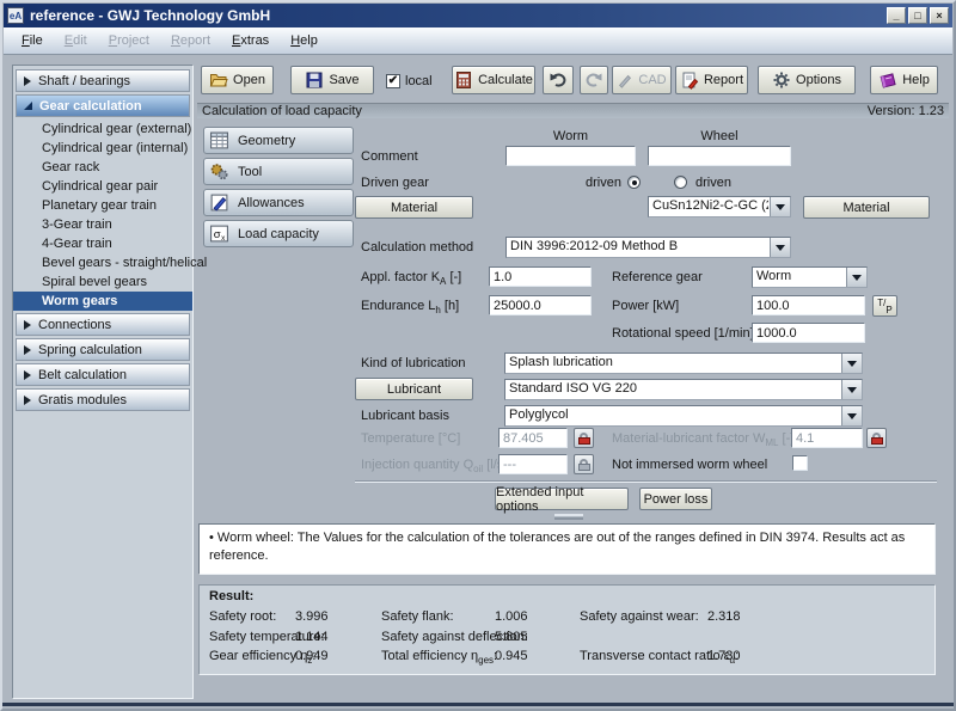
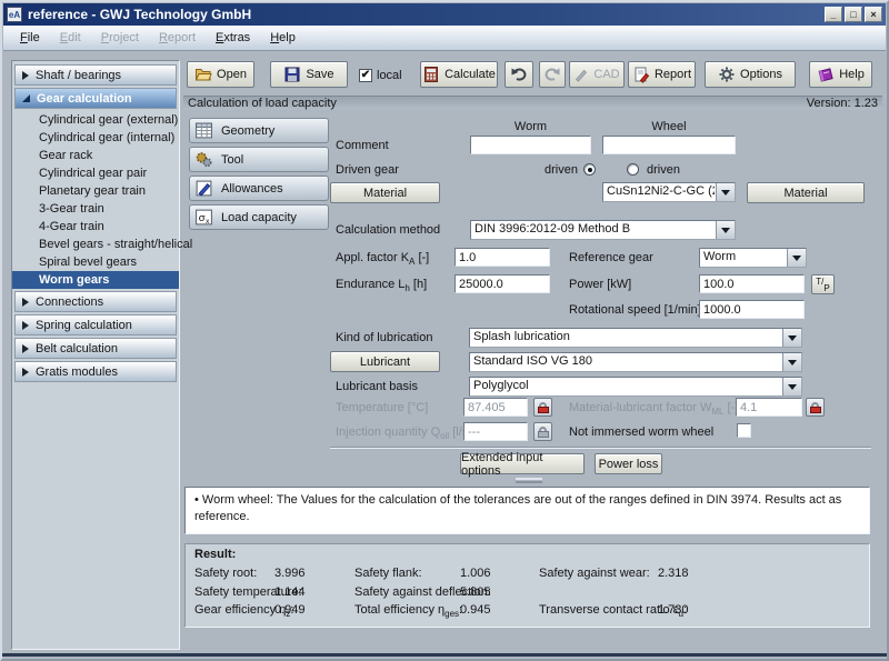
  eA
  reference - GWJ Technology GmbH
  _
  □
  ×
  File
  Edit
  Project
  Report
  Extras
  Help
  Shaft / bearings
  Gear calculation
  Cylindrical gear (external)
  Cylindrical gear (internal)
  Gear rack
  Cylindrical gear pair
  Planetary gear train
  3-Gear train
  4-Gear train
  Bevel gears - straight/helical
  Spiral bevel gears
  Worm gears
  Connections
  Spring calculation
  Belt calculation
  Gratis modules
  Open
  Save
  local
  Calculate
  CAD
  Report
  Options
  Help
  Calculation of load capacity
  Version: 1.23
  Geometry
  Tool
  Allowances
  σ
  Load capacity
  Worm
  Wheel
  Comment
  Driven gear
  driven
  driven
  Material
  CuSn12Ni2-C-GC (
  Material
  Calculation method
  DIN 3996:2012-09 Method B
  Appl. factor KA [-]
  1.0
  Reference gear
  Worm
  Endurance Lh [h]
  25000.0
  Power [kW]
  100.0
  T/P
  Rotational speed [1/min
  1000.0
  Kind of lubrication
  Splash lubrication
  Lubricant
- Standard ISO VG 220
+ Standard ISO VG 180
  Lubricant basis
  Polyglycol
  Temperature [°C]
  87.405
  Material-lubricant factor WML [-
  4.1
  Injection quantity Qoil [l/
  ---
  Not immersed worm wheel
  Extended input options
  Power loss
  • Worm wheel: The Values for the calculation of the tolerances are out of the ranges defined in DIN 3974. Results act as reference.
  Result:
  Safety root:
  3.996
  Safety flank:
  1.006
  Safety against wear:
  2.318
  Safety temperature:
  1.144
  Safety against deflection:
  5.805
  Gear efficiency ηz:
  0.949
  Total efficiency ηges:
  0.945
  Transverse contact ratio εα:
  1.730
